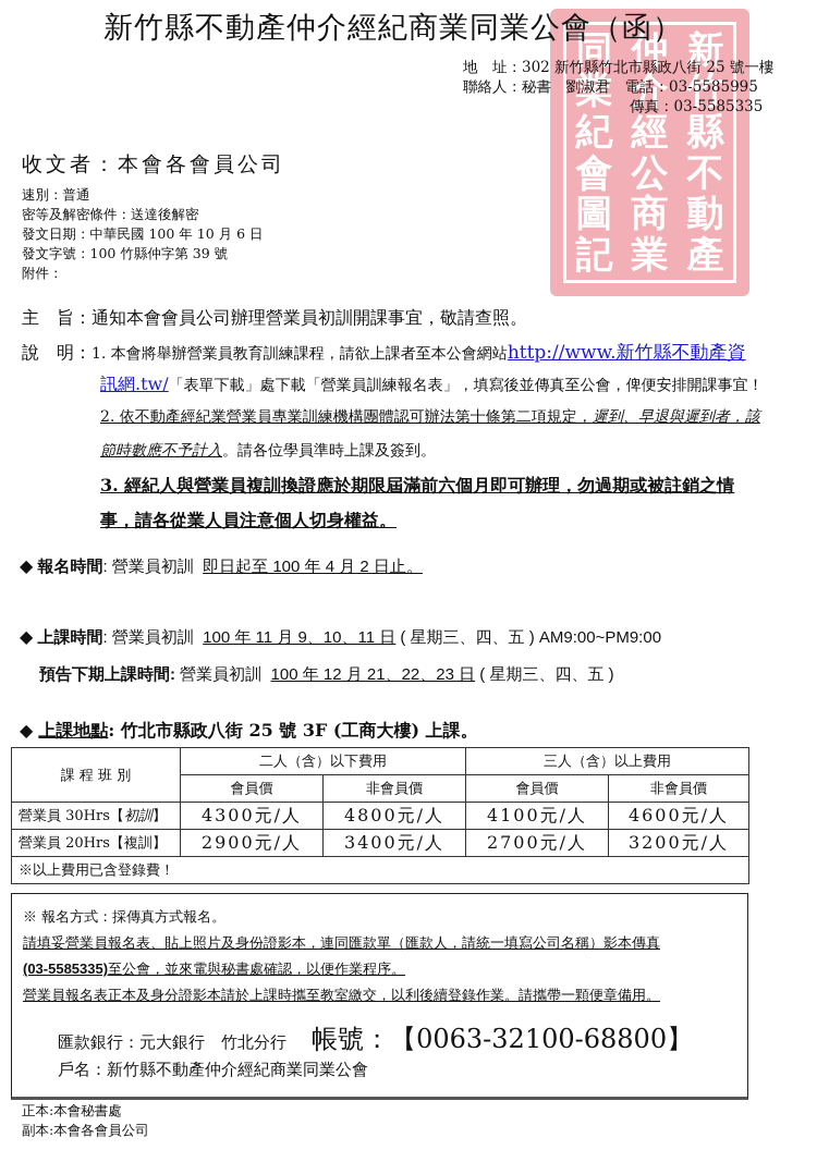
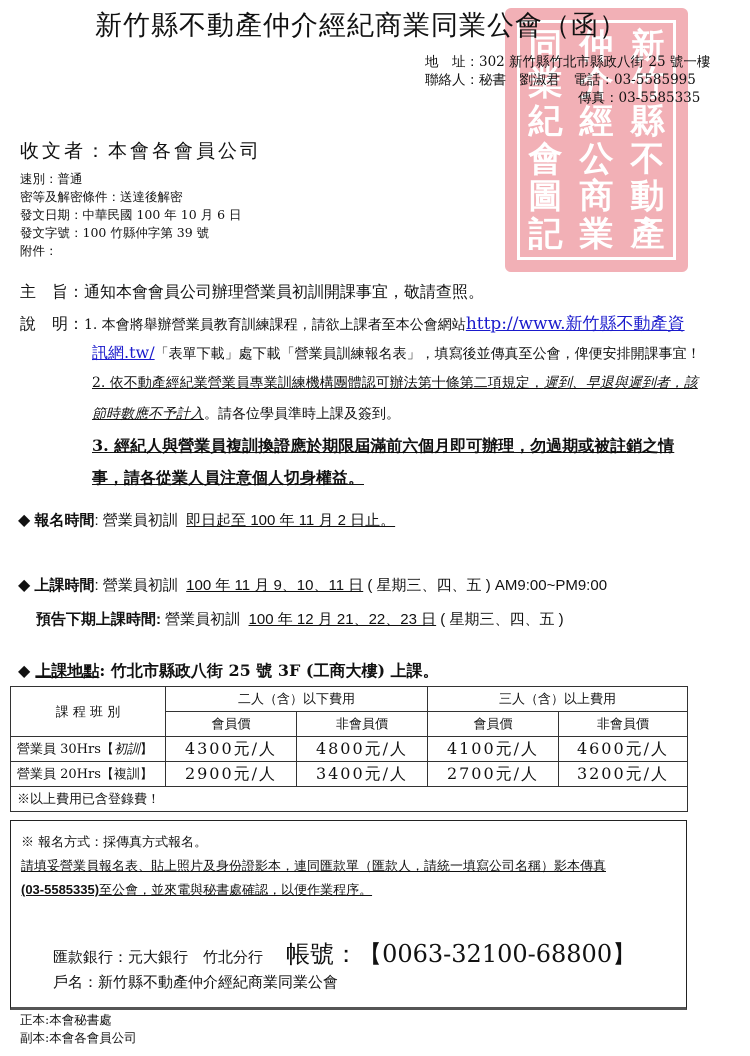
  新
  竹
  縣
  不
  動
  產
  仲
  介
  經
  公
  商
  業
  同
  業
  紀
  會
  圖
  記
  新竹縣不動產仲介經紀商業同業公會（函）
  地 址：302 新竹縣竹北市縣政八街 25 號一樓
  聯絡人：秘書 劉淑君 電話：03-5585995
  傳真：03-5585335
  收文者：本會各會員公司
  速別：普通
  密等及解密條件：送達後解密
  發文日期：中華民國 100 年 10 月 6 日
  發文字號：100 竹縣仲字第 39 號
  附件：
  主 旨：通知本會會員公司辦理營業員初訓開課事宜，敬請查照。
  說 明：1. 本會將舉辦營業員教育訓練課程，請欲上課者至本公會網站http://www.新竹縣不動產資
  訊網.tw/「表單下載」處下載「營業員訓練報名表」，填寫後並傳真至公會，俾便安排開課事宜！
  2. 依不動產經紀業營業員專業訓練機構團體認可辦法第十條第二項規定，遲到、早退與遲到者，該
  節時數應不予計入。請各位學員準時上課及簽到。
  3. 經紀人與營業員複訓換證應於期限屆滿前六個月即可辦理，勿過期或被註銷之情
  事，請各從業人員注意個人切身權益。
- ◆ 報名時間: 營業員初訓 即日起至 100 年 4 月 2 日止。
+ ◆ 報名時間: 營業員初訓 即日起至 100 年 11 月 2 日止。
  ◆ 上課時間: 營業員初訓 100 年 11 月 9、10、11 日 ( 星期三、四、五 ) AM9:00~PM9:00
  預告下期上課時間: 營業員初訓 100 年 12 月 21、22、23 日 ( 星期三、四、五 )
  ◆ 上課地點: 竹北市縣政八街 25 號 3F (工商大樓) 上課。
  課 程 班 別	二人（含）以下費用	三人（含）以上費用
  會員價	非會員價	會員價	非會員價
  營業員 30Hrs【初訓】	4300元/人	4800元/人	4100元/人	4600元/人
  營業員 20Hrs【複訓】	2900元/人	3400元/人	2700元/人	3200元/人
  ※以上費用已含登錄費！
  ※ 報名方式：採傳真方式報名。
  請填妥營業員報名表、貼上照片及身份證影本，連同匯款單（匯款人，請統一填寫公司名稱）影本傳真
  (03-5585335)至公會，並來電與秘書處確認，以便作業程序。
- 營業員報名表正本及身分證影本請於上課時攜至教室繳交，以利後續登錄作業。請攜帶一顆便章備用。
  匯款銀行：元大銀行 竹北分行 帳號：【0063-32100-68800】
  戶名：新竹縣不動產仲介經紀商業同業公會
  正本:本會秘書處
  副本:本會各會員公司
